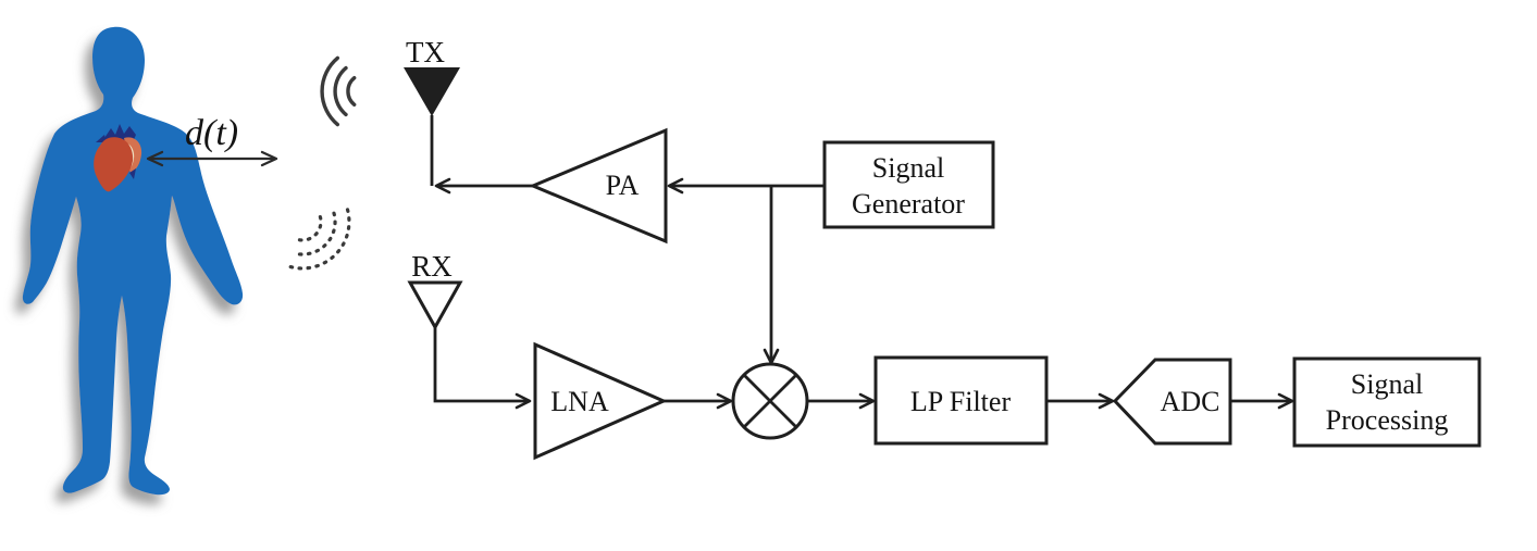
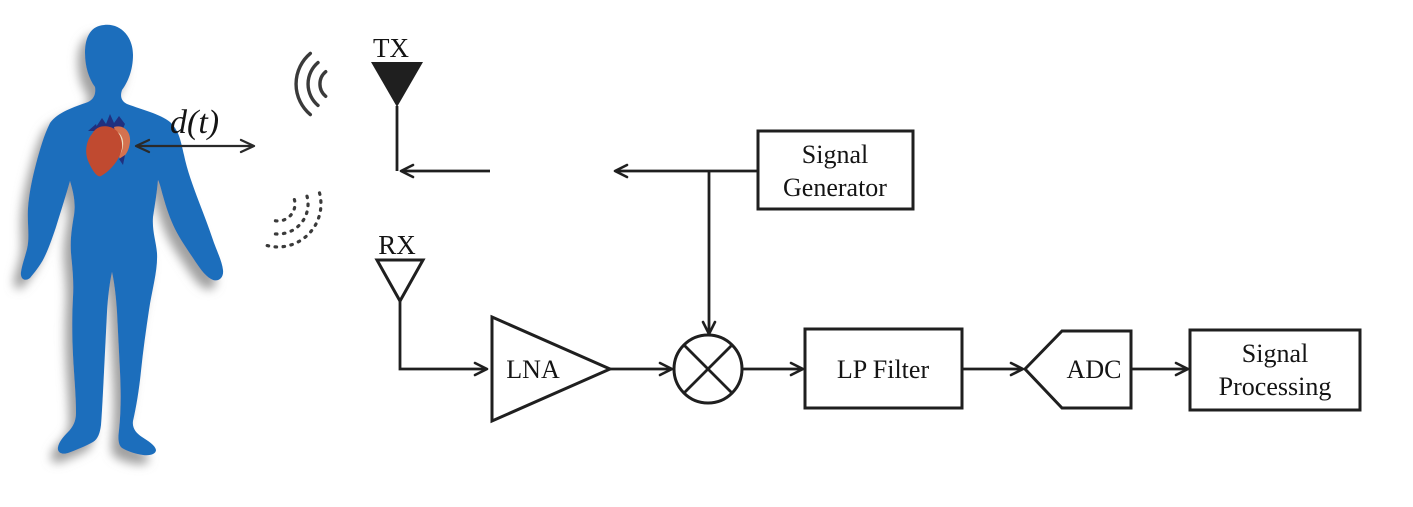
  d(t)
  TX
  RX
- PA
  LNA
  Signal
  Generator
  LP Filter
  ADC
  Signal
  Processing
